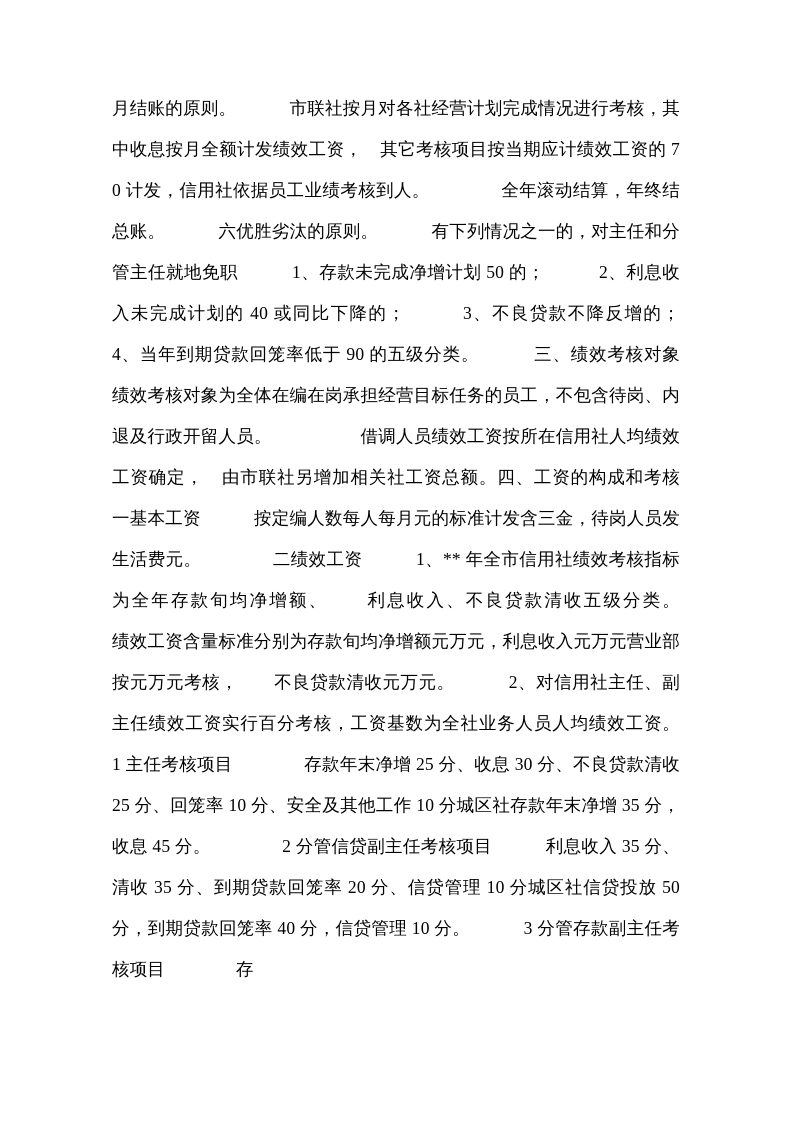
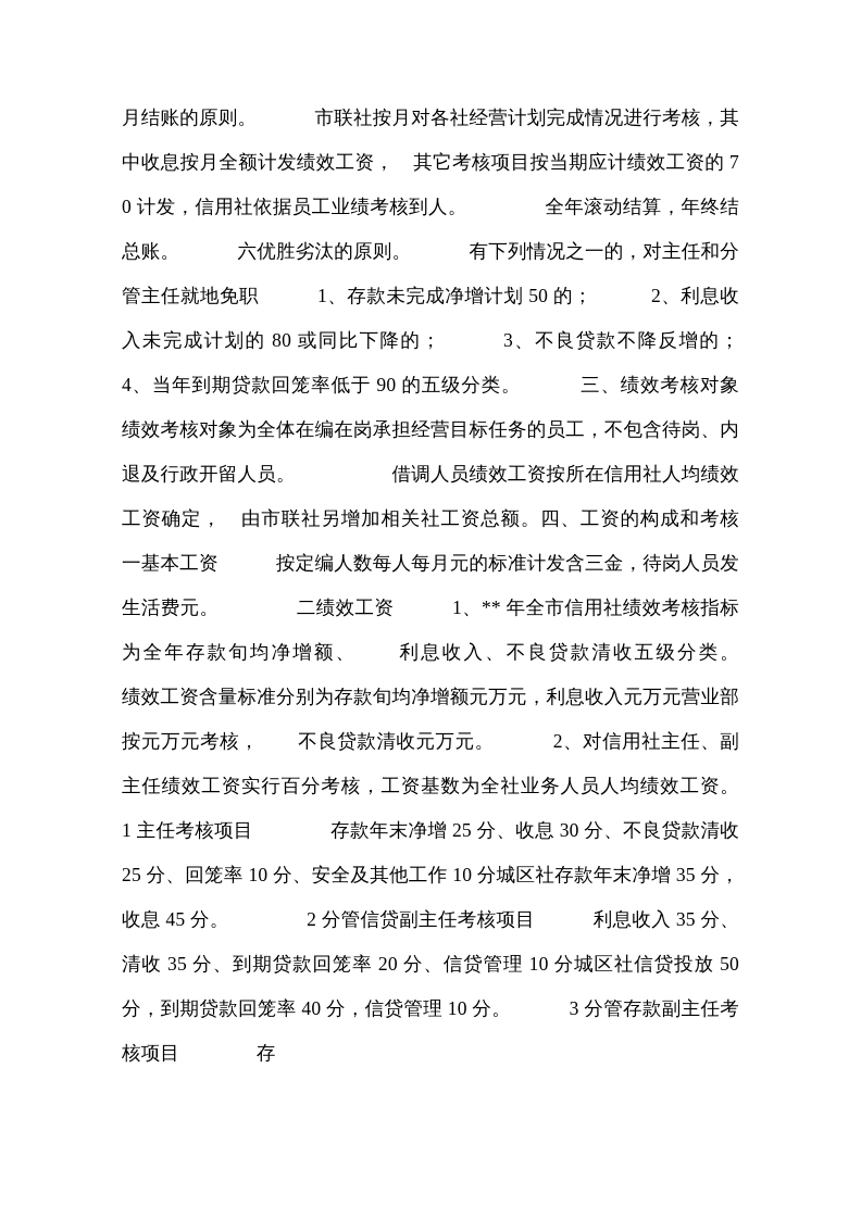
- 月结账的原则。 市联社按月对各社经营计划完成情况进行考核，其中收息按月全额计发绩效工资， 其它考核项目按当期应计绩效工资的 70 计发，信用社依据员工业绩考核到人。 全年滚动结算，年终结总账。 六优胜劣汰的原则。 有下列情况之一的，对主任和分管主任就地免职 1、存款未完成净增计划 50 的； 2、利息收入未完成计划的 40 或同比下降的； 3、不良贷款不降反增的； 4、当年到期贷款回笼率低于 90 的五级分类。 三、绩效考核对象 绩效考核对象为全体在编在岗承担经营目标任务的员工，不包含待岗、内退及行政开留人员。 借调人员绩效工资按所在信用社人均绩效工资确定， 由市联社另增加相关社工资总额。四、工资的构成和考核 一基本工资 按定编人数每人每月元的标准计发含三金，待岗人员发生活费元。 二绩效工资 1、** 年全市信用社绩效考核指标为全年存款旬均净增额、 利息收入、不良贷款清收五级分类。 绩效工资含量标准分别为存款旬均净增额元万元，利息收入元万元营业部按元万元考核， 不良贷款清收元万元。 2、对信用社主任、副主任绩效工资实行百分考核，工资基数为全社业务人员人均绩效工资。 1 主任考核项目 存款年末净增 25 分、收息 30 分、不良贷款清收 25 分、回笼率 10 分、安全及其他工作 10 分城区社存款年末净增 35 分，收息 45 分。 2 分管信贷副主任考核项目 利息收入 35 分、清收 35 分、到期贷款回笼率 20 分、信贷管理 10 分城区社信贷投放 50 分，到期贷款回笼率 40 分，信贷管理 10 分。 3 分管存款副主任考核项目 存
+ 月结账的原则。 市联社按月对各社经营计划完成情况进行考核，其中收息按月全额计发绩效工资， 其它考核项目按当期应计绩效工资的 70 计发，信用社依据员工业绩考核到人。 全年滚动结算，年终结总账。 六优胜劣汰的原则。 有下列情况之一的，对主任和分管主任就地免职 1、存款未完成净增计划 50 的； 2、利息收入未完成计划的 80 或同比下降的； 3、不良贷款不降反增的； 4、当年到期贷款回笼率低于 90 的五级分类。 三、绩效考核对象 绩效考核对象为全体在编在岗承担经营目标任务的员工，不包含待岗、内退及行政开留人员。 借调人员绩效工资按所在信用社人均绩效工资确定， 由市联社另增加相关社工资总额。四、工资的构成和考核 一基本工资 按定编人数每人每月元的标准计发含三金，待岗人员发生活费元。 二绩效工资 1、** 年全市信用社绩效考核指标为全年存款旬均净增额、 利息收入、不良贷款清收五级分类。 绩效工资含量标准分别为存款旬均净增额元万元，利息收入元万元营业部按元万元考核， 不良贷款清收元万元。 2、对信用社主任、副主任绩效工资实行百分考核，工资基数为全社业务人员人均绩效工资。 1 主任考核项目 存款年末净增 25 分、收息 30 分、不良贷款清收 25 分、回笼率 10 分、安全及其他工作 10 分城区社存款年末净增 35 分，收息 45 分。 2 分管信贷副主任考核项目 利息收入 35 分、清收 35 分、到期贷款回笼率 20 分、信贷管理 10 分城区社信贷投放 50 分，到期贷款回笼率 40 分，信贷管理 10 分。 3 分管存款副主任考核项目 存
